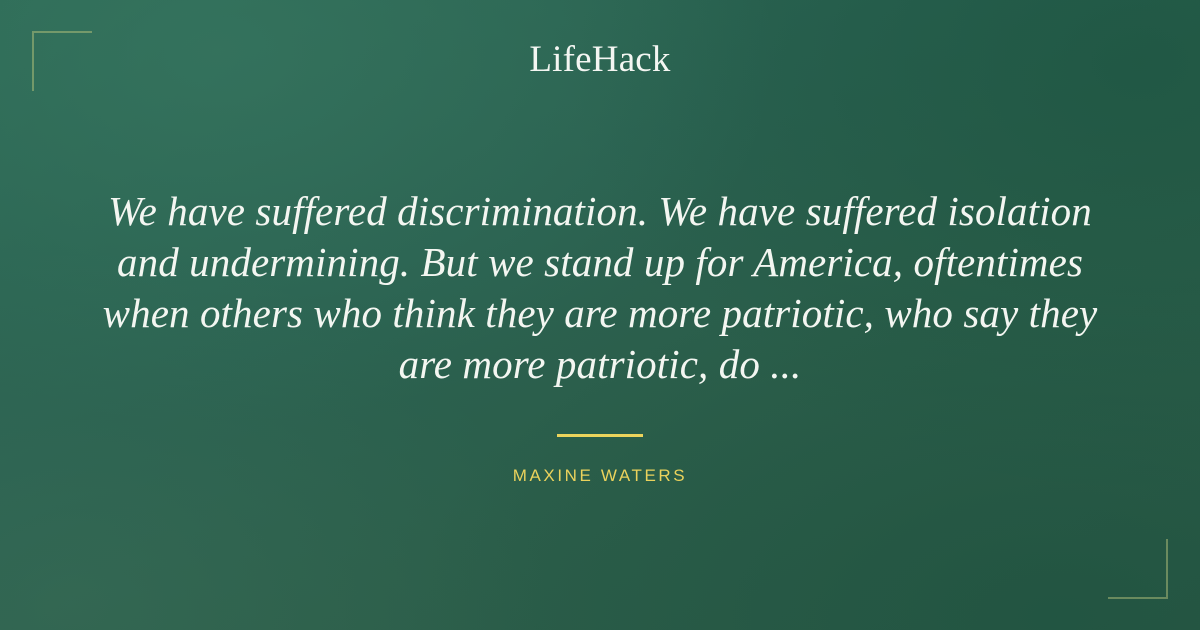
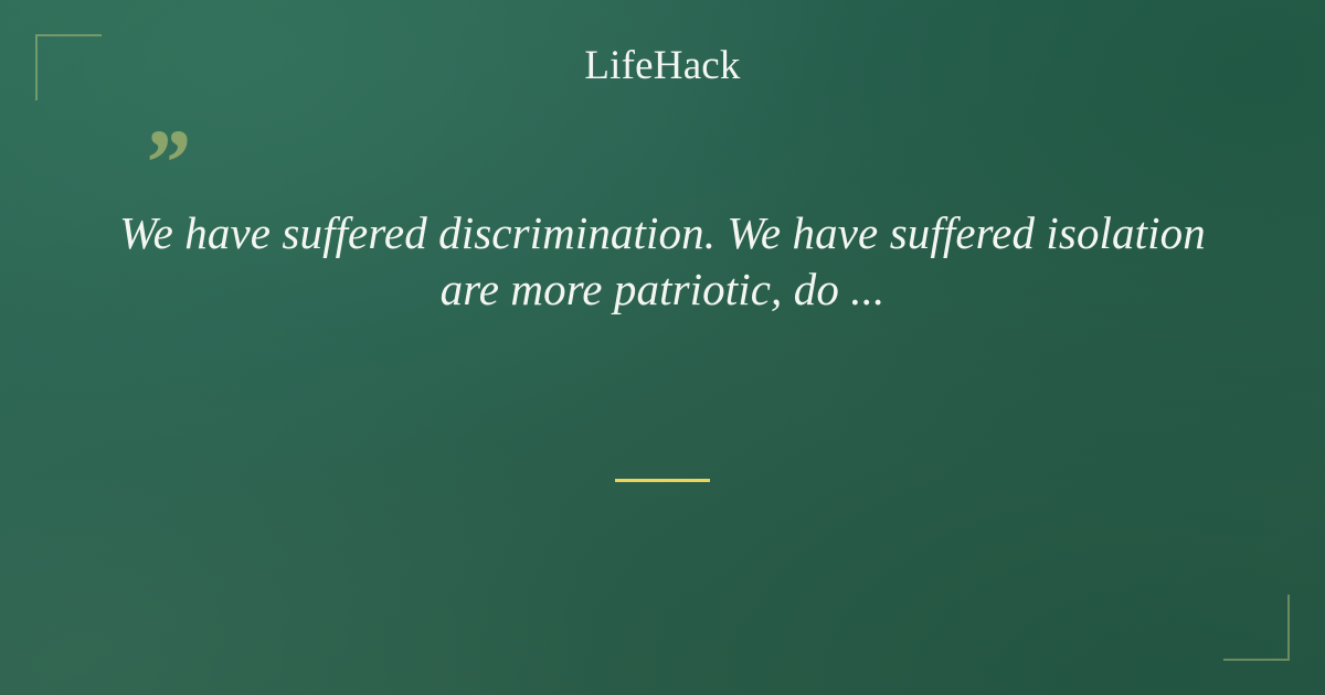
  LifeHack
+ ”
  We have suffered discrimination. We have suffered isolation
- and undermining. But we stand up for America, oftentimes
- when others who think they are more patriotic, who say they
  are more patriotic, do ...
- MAXINE WATERS
